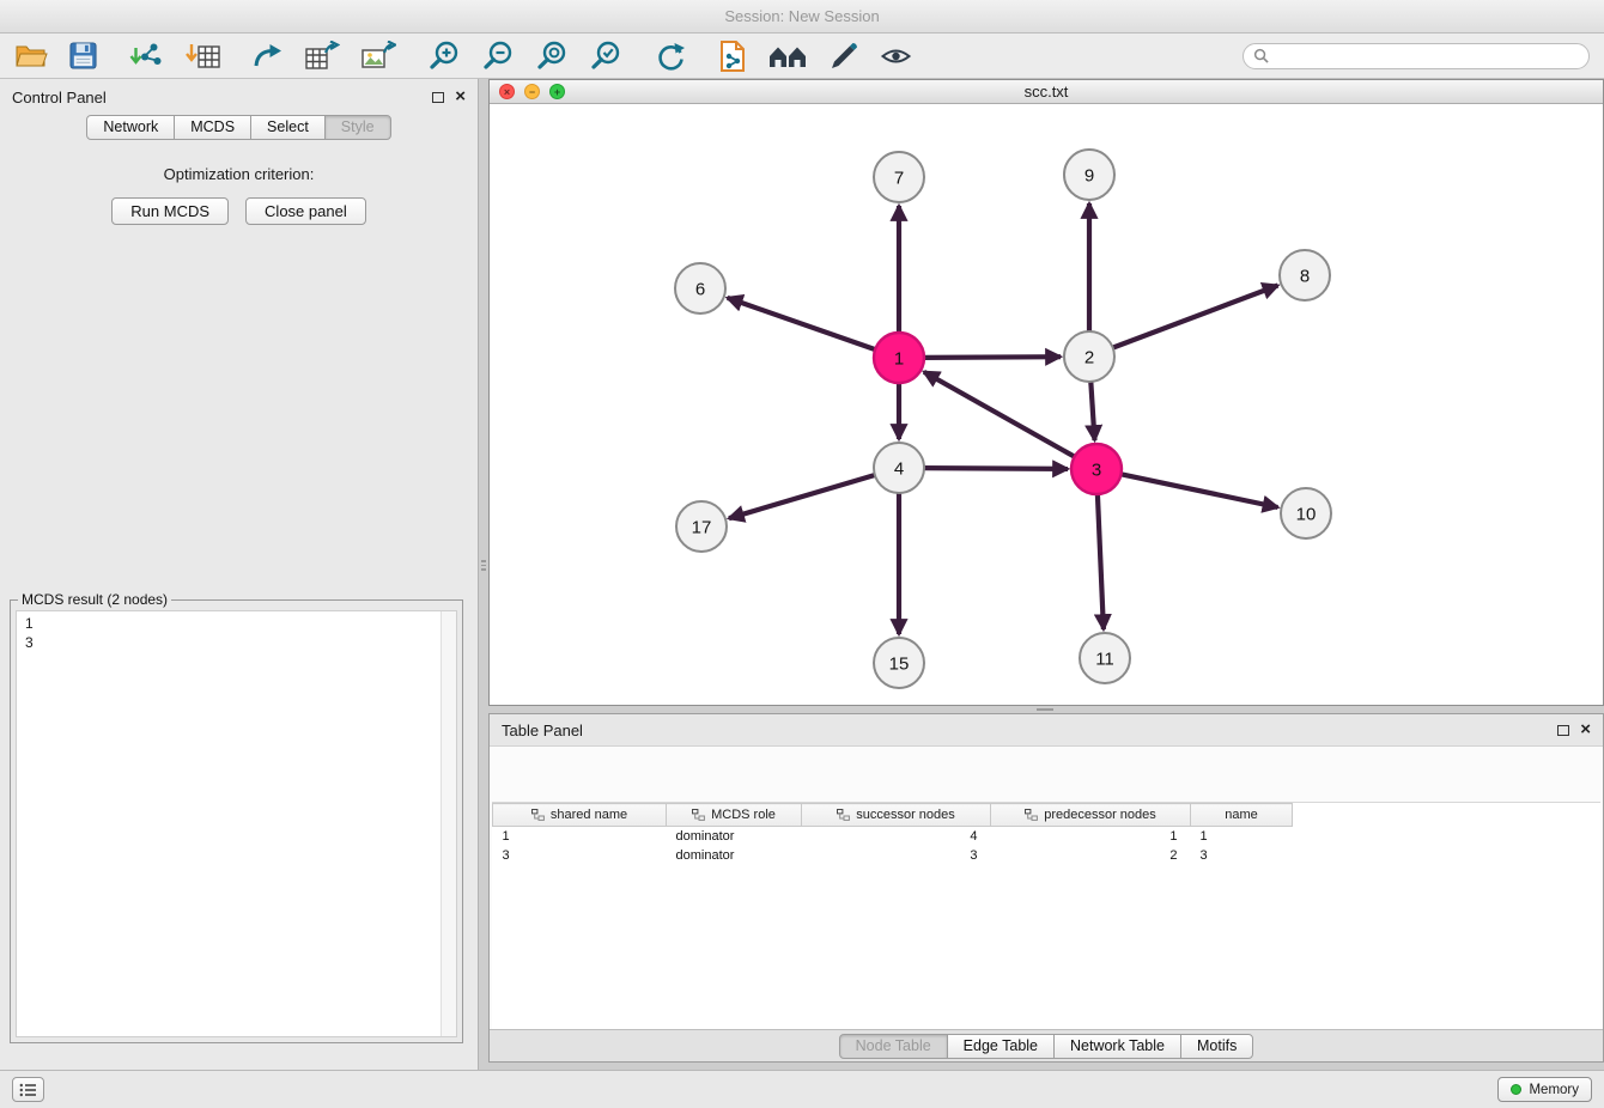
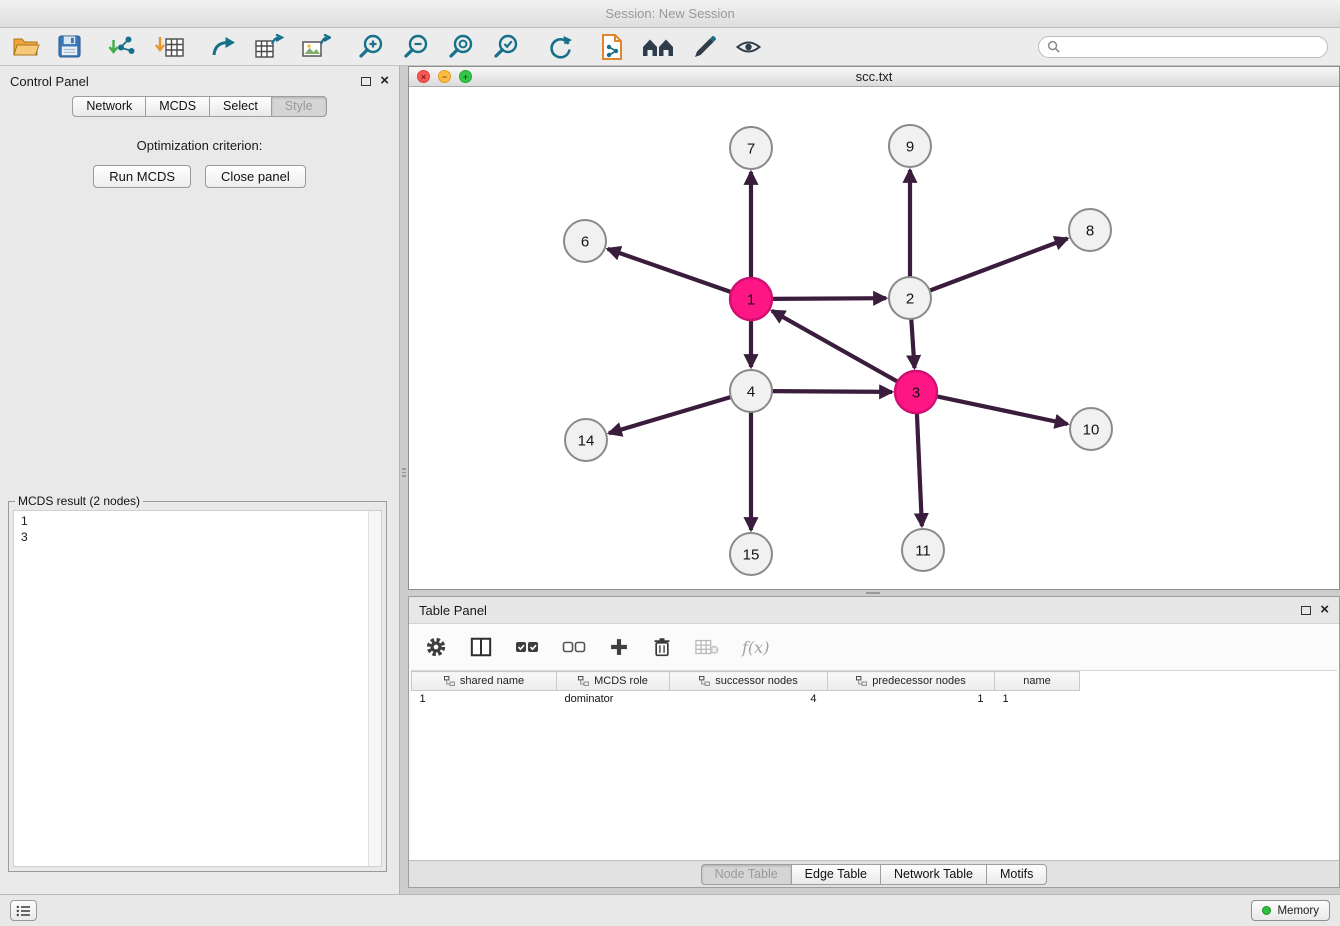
  Session: New Session
  Control Panel
  ×
  Network
  MCDS
  Select
  Style
  Optimization criterion:
  Run MCDS
  Close panel
  MCDS result (2 nodes)
  1
  3
  ×
  −
  +
  scc.txt
  1
  2
  3
  4
  6
  7
  8
  9
  10
  11
- 17
+ 14
  15
  Table Panel
  ×
+ f(x)
  shared name	MCDS role	successor nodes	predecessor nodes	name
  1	dominator	4	1	1
- 3	dominator	3	2	3
  Node Table
  Edge Table
  Network Table
  Motifs
  Memory
